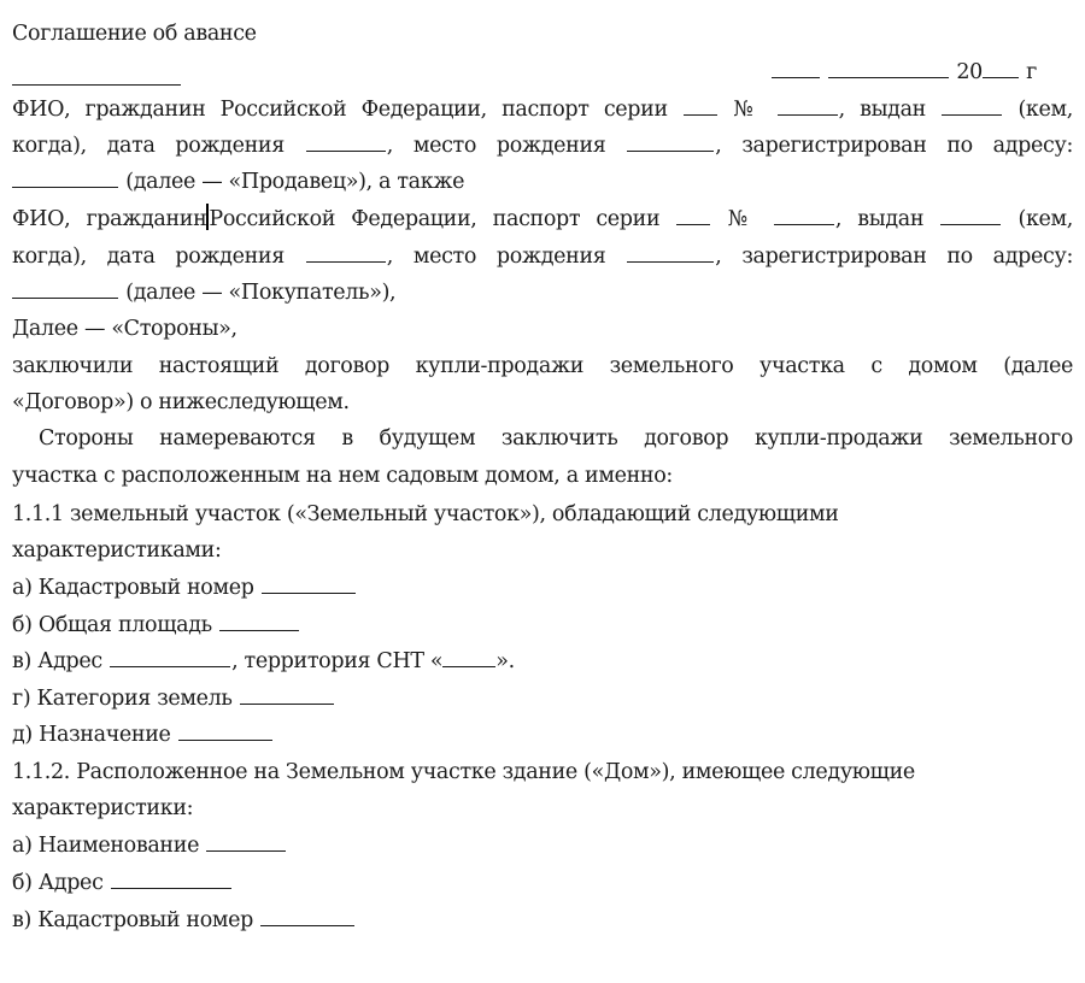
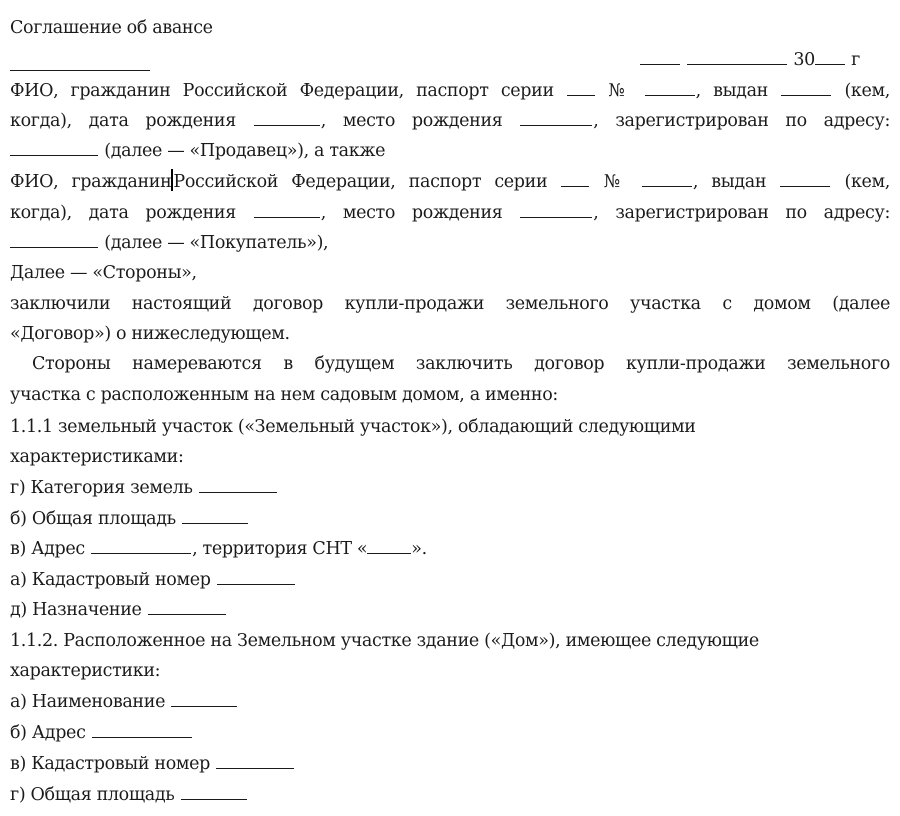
  Соглашение об авансе
- 20 г
+ 30 г
  ФИО, гражданин Российской Федерации, паспорт серии № , выдан (кем,
  когда), дата рождения , место рождения , зарегистрирован по адресу:
  (далее — «Продавец»), а также
  ФИО, гражданинРоссийской Федерации, паспорт серии № , выдан (кем,
  когда), дата рождения , место рождения , зарегистрирован по адресу:
  (далее — «Покупатель»),
  Далее — «Стороны»,
  заключили настоящий договор купли-продажи земельного участка с домом (далее
  «Договор») о нижеследующем.
  Стороны намереваются в будущем заключить договор купли-продажи земельного
  участка с расположенным на нем садовым домом, а именно:
  1.1.1 земельный участок («Земельный участок»), обладающий следующими
  характеристиками:
- а) Кадастровый номер
+ г) Категория земель
  б) Общая площадь
  в) Адрес , территория СНТ « ».
- г) Категория земель
+ а) Кадастровый номер
  д) Назначение
  1.1.2. Расположенное на Земельном участке здание («Дом»), имеющее следующие
  характеристики:
  а) Наименование
  б) Адрес
  в) Кадастровый номер
+ г) Общая площадь
